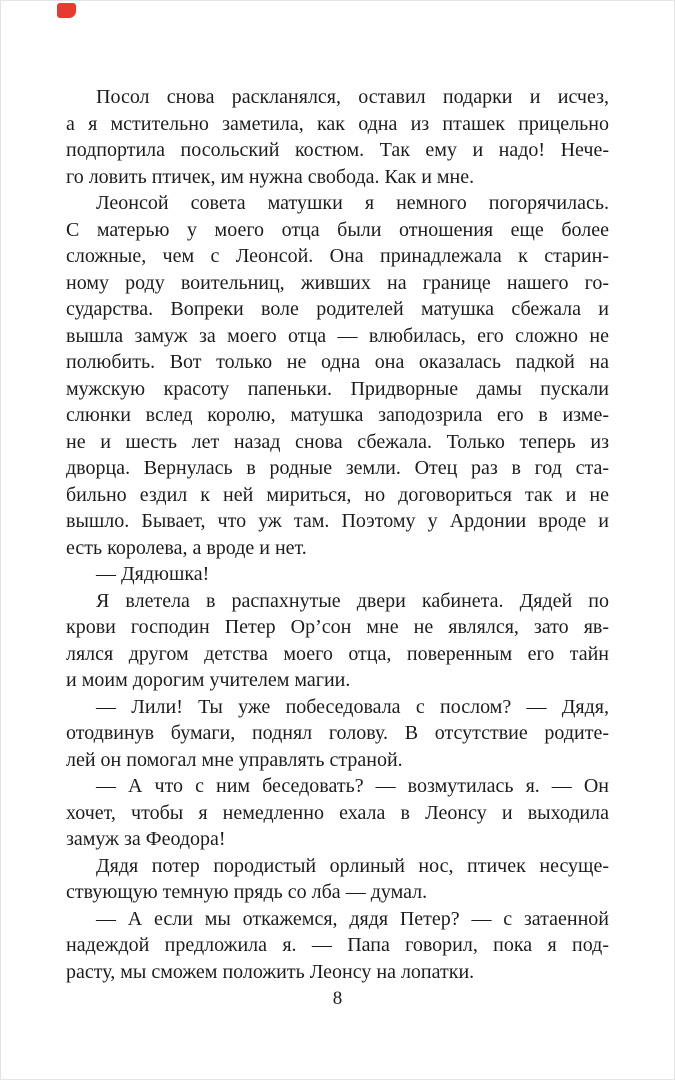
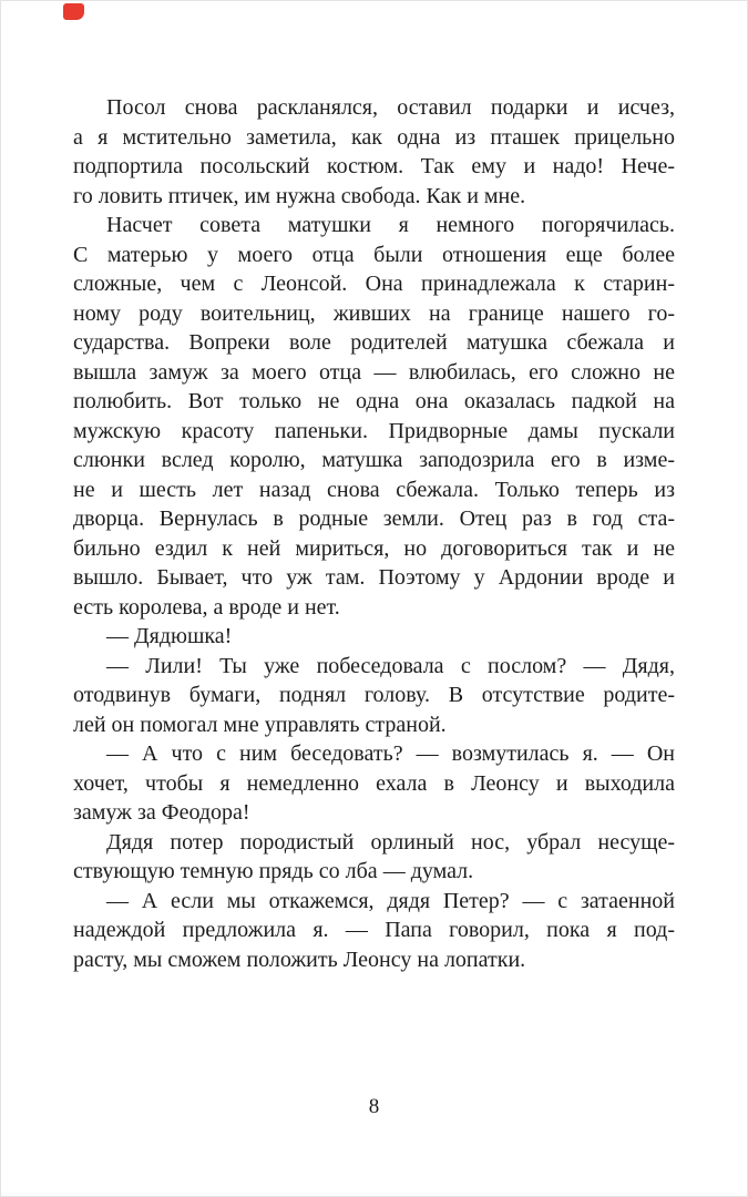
  Посол снова раскланялся, оставил подарки и исчез,
  а я мстительно заметила, как одна из пташек прицельно
  подпортила посольский костюм. Так ему и надо! Нече-
  го ловить птичек, им нужна свобода. Как и мне.
- Леонсой совета матушки я немного погорячилась.
+ Насчет совета матушки я немного погорячилась.
  С матерью у моего отца были отношения еще более
  сложные, чем с Леонсой. Она принадлежала к старин-
  ному роду воительниц, живших на границе нашего го-
  сударства. Вопреки воле родителей матушка сбежала и
  вышла замуж за моего отца — влюбилась, его сложно не
  полюбить. Вот только не одна она оказалась падкой на
  мужскую красоту папеньки. Придворные дамы пускали
  слюнки вслед королю, матушка заподозрила его в изме-
  не и шесть лет назад снова сбежала. Только теперь из
  дворца. Вернулась в родные земли. Отец раз в год ста-
  бильно ездил к ней мириться, но договориться так и не
  вышло. Бывает, что уж там. Поэтому у Ардонии вроде и
  есть королева, а вроде и нет.
  — Дядюшка!
- Я влетела в распахнутые двери кабинета. Дядей по
- крови господин Петер Ор’сон мне не являлся, зато яв-
- лялся другом детства моего отца, поверенным его тайн
- и моим дорогим учителем магии.
  — Лили! Ты уже побеседовала с послом? — Дядя,
  отодвинув бумаги, поднял голову. В отсутствие родите-
  лей он помогал мне управлять страной.
  — А что с ним беседовать? — возмутилась я. — Он
  хочет, чтобы я немедленно ехала в Леонсу и выходила
  замуж за Феодора!
- Дядя потер породистый орлиный нос, птичек несуще-
+ Дядя потер породистый орлиный нос, убрал несуще-
  ствующую темную прядь со лба — думал.
  — А если мы откажемся, дядя Петер? — с затаенной
  надеждой предложила я. — Папа говорил, пока я под-
  расту, мы сможем положить Леонсу на лопатки.
  8
